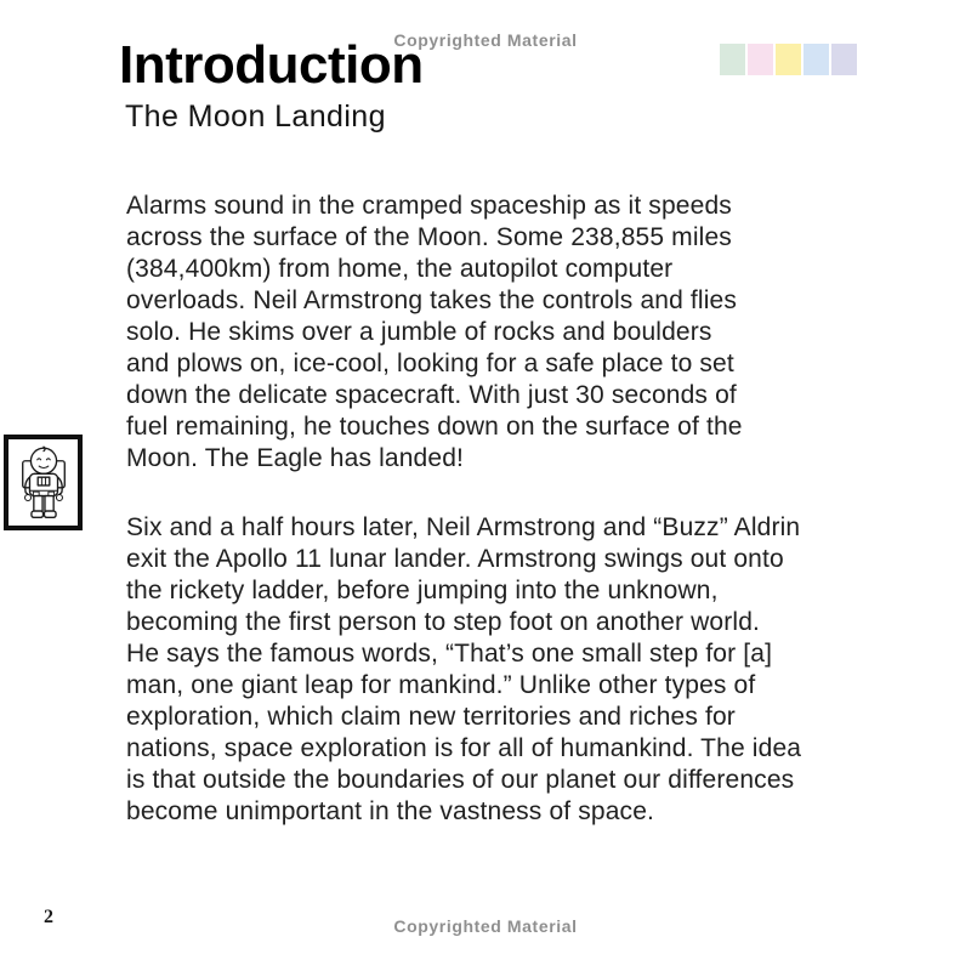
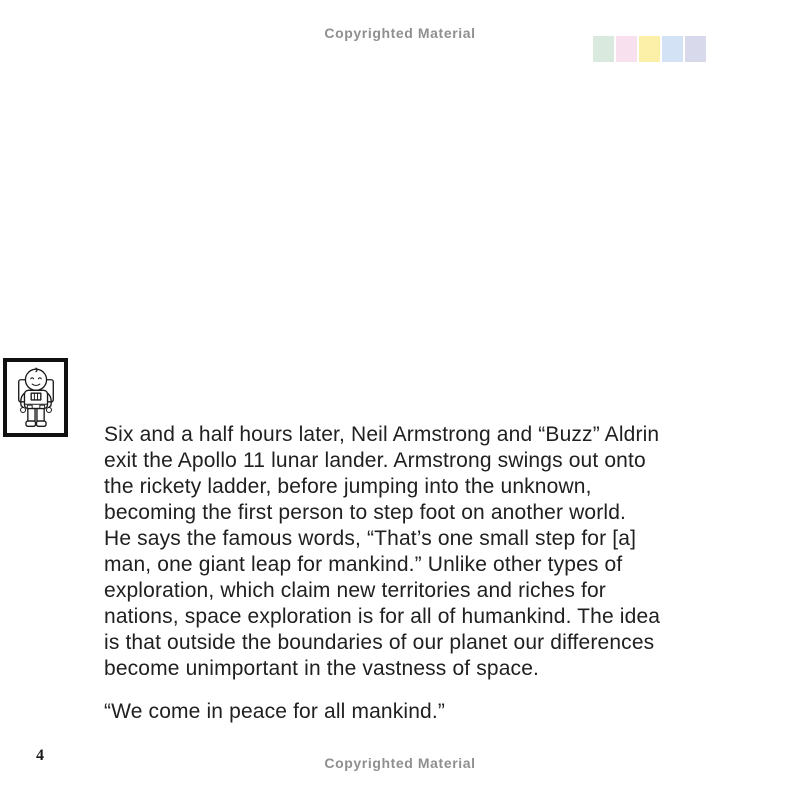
  Copyrighted Material
- Introduction
- The Moon Landing
- Alarms sound in the cramped spaceship as it speeds
- across the surface of the Moon. Some 238,855 miles
- (384,400km) from home, the autopilot computer
- overloads. Neil Armstrong takes the controls and flies
- solo. He skims over a jumble of rocks and boulders
- and plows on, ice-cool, looking for a safe place to set
- down the delicate spacecraft. With just 30 seconds of
- fuel remaining, he touches down on the surface of the
- Moon. The Eagle has landed!
  Six and a half hours later, Neil Armstrong and “Buzz” Aldrin
  exit the Apollo 11 lunar lander. Armstrong swings out onto
  the rickety ladder, before jumping into the unknown,
  becoming the first person to step foot on another world.
  He says the famous words, “That’s one small step for [a]
  man, one giant leap for mankind.” Unlike other types of
  exploration, which claim new territories and riches for
  nations, space exploration is for all of humankind. The idea
  is that outside the boundaries of our planet our differences
  become unimportant in the vastness of space.
+ “We come in peace for all mankind.”
- 2
+ 4
  Copyrighted Material
